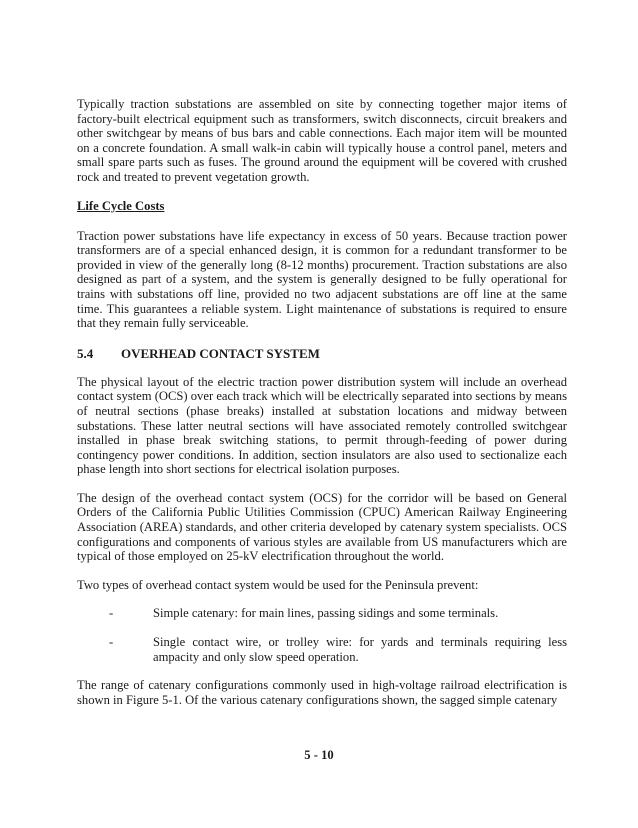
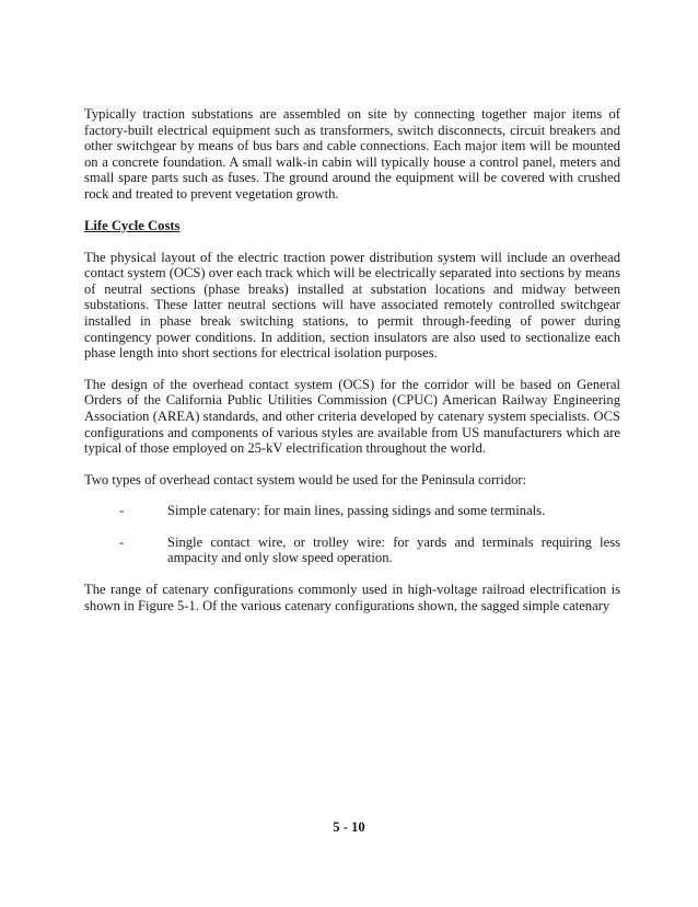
  Typically traction substations are assembled on site by connecting together major items of factory-built electrical equipment such as transformers, switch disconnects, circuit breakers and other switchgear by means of bus bars and cable connections. Each major item will be mounted on a concrete foundation. A small walk-in cabin will typically house a control panel, meters and small spare parts such as fuses. The ground around the equipment will be covered with crushed rock and treated to prevent vegetation growth.
  Life Cycle Costs
- Traction power substations have life expectancy in excess of 50 years. Because traction power transformers are of a special enhanced design, it is common for a redundant transformer to be provided in view of the generally long (8-12 months) procurement. Traction substations are also designed as part of a system, and the system is generally designed to be fully operational for trains with substations off line, provided no two adjacent substations are off line at the same time. This guarantees a reliable system. Light maintenance of substations is required to ensure that they remain fully serviceable.
- 5.4 OVERHEAD CONTACT SYSTEM
  The physical layout of the electric traction power distribution system will include an overhead contact system (OCS) over each track which will be electrically separated into sections by means of neutral sections (phase breaks) installed at substation locations and midway between substations. These latter neutral sections will have associated remotely controlled switchgear installed in phase break switching stations, to permit through-feeding of power during contingency power conditions. In addition, section insulators are also used to sectionalize each phase length into short sections for electrical isolation purposes.
  The design of the overhead contact system (OCS) for the corridor will be based on General Orders of the California Public Utilities Commission (CPUC) American Railway Engineering Association (AREA) standards, and other criteria developed by catenary system specialists. OCS configurations and components of various styles are available from US manufacturers which are typical of those employed on 25-kV electrification throughout the world.
- Two types of overhead contact system would be used for the Peninsula prevent:
+ Two types of overhead contact system would be used for the Peninsula corridor:
  -
  Simple catenary: for main lines, passing sidings and some terminals.
  -
  Single contact wire, or trolley wire: for yards and terminals requiring less ampacity and only slow speed operation.
  The range of catenary configurations commonly used in high-voltage railroad electrification is shown in Figure 5-1. Of the various catenary configurations shown, the sagged simple catenary
  5 - 10
